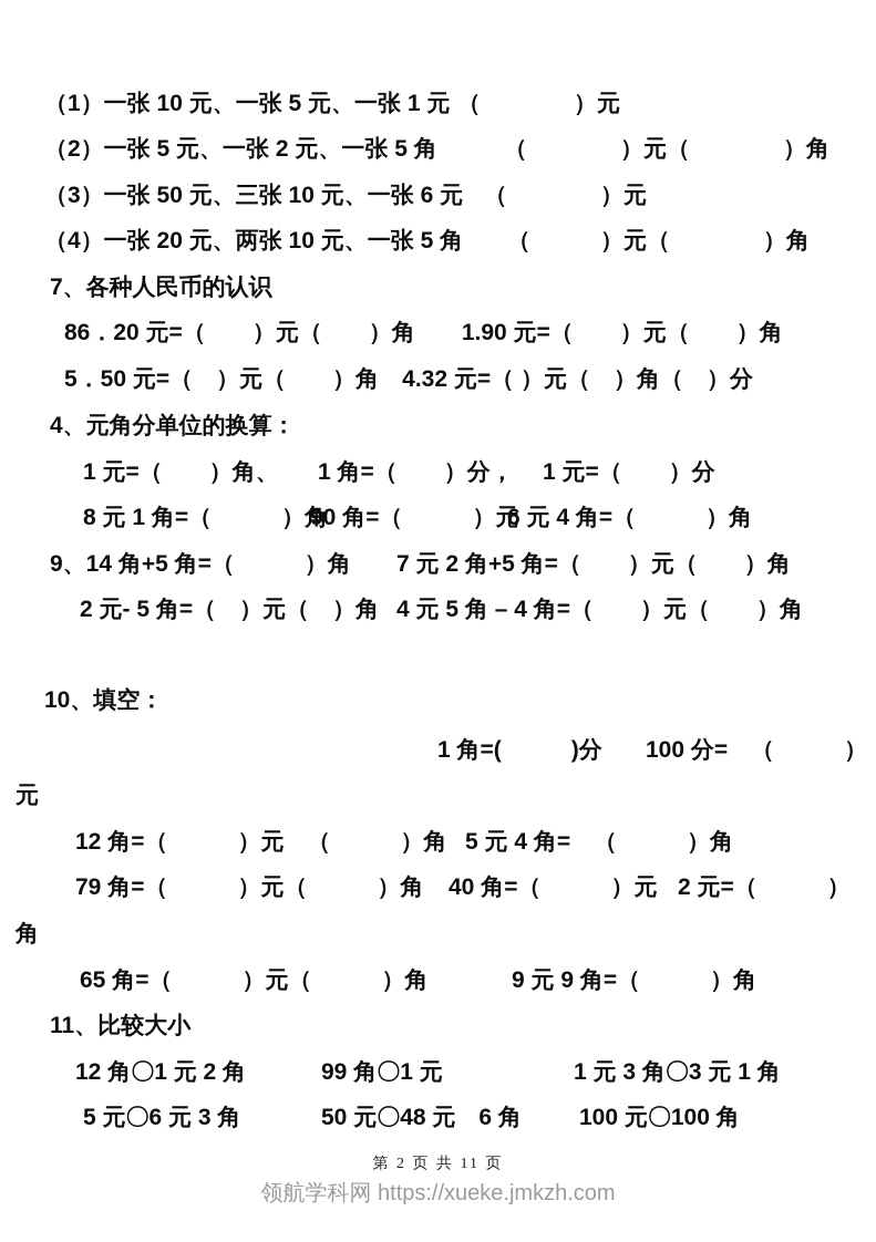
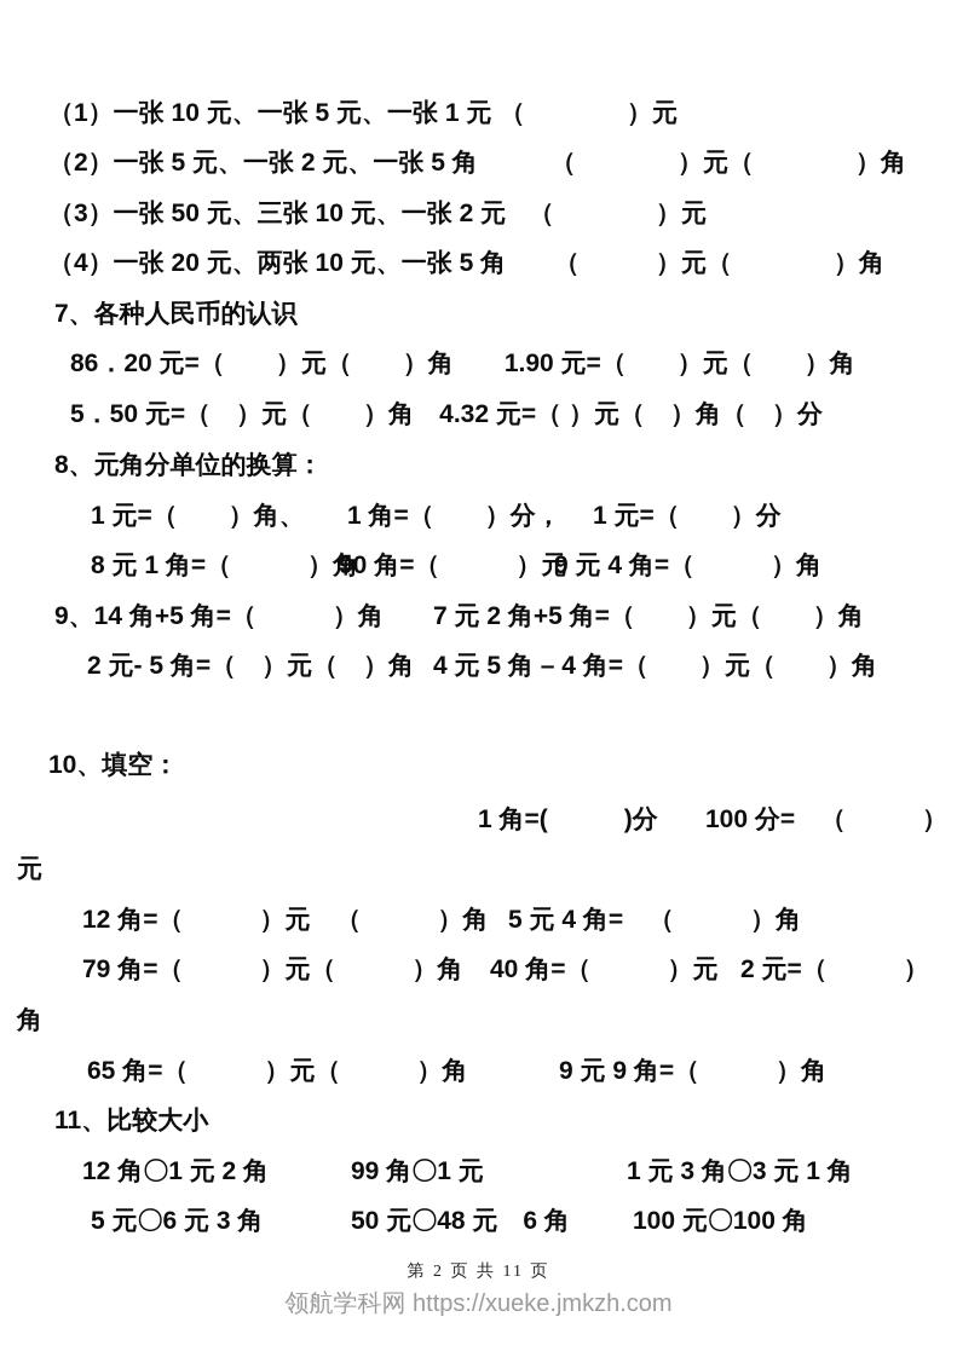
  （1）一张 10 元、一张 5 元、一张 1 元
  （ ）元
  （2）一张 5 元、一张 2 元、一张 5 角
  （ ）元（ ）角
- （3）一张 50 元、三张 10 元、一张 6 元
+ （3）一张 50 元、三张 10 元、一张 2 元
  （ ）元
  （4）一张 20 元、两张 10 元、一张 5 角
  （ ）元（ ）角
  7、各种人民币的认识
  86．20 元=（ ）元（ ）角 1.90 元=（ ）元（ ）角
  5．50 元=（ ）元（ ）角 4.32 元=（ ）元（ ）角（ ）分
- 4、元角分单位的换算：
+ 8、元角分单位的换算：
  1 元=（ ）角、
  1 角=（ ）分，
  1 元=（ ）分
  8 元 1 角=（ ）角
  90 角=（ ）元
- 6 元 4 角=（ ）角
+ 9 元 4 角=（ ）角
  9、14 角+5 角=（ ）角
  7 元 2 角+5 角=（ ）元（ ）角
  2 元- 5 角=（ ）元（ ）角
  4 元 5 角 – 4 角=（ ）元（ ）角
  10、填空：
  1 角=( )分
  100 分= （ ）
  元
  12 角=（ ）元 （ ）角
  5 元 4 角= （ ）角
  79 角=（ ）元（ ）角
  40 角=（ ）元
  2 元=（ ）
  角
  65 角=（ ）元（ ）角
  9 元 9 角=（ ）角
  11、比较大小
  12 角〇1 元 2 角
  99 角〇1 元
  1 元 3 角〇3 元 1 角
  5 元〇6 元 3 角
  50 元〇48 元 6 角
  100 元〇100 角
  第 2 页 共 11 页
  领航学科网 https://xueke.jmkzh.com
